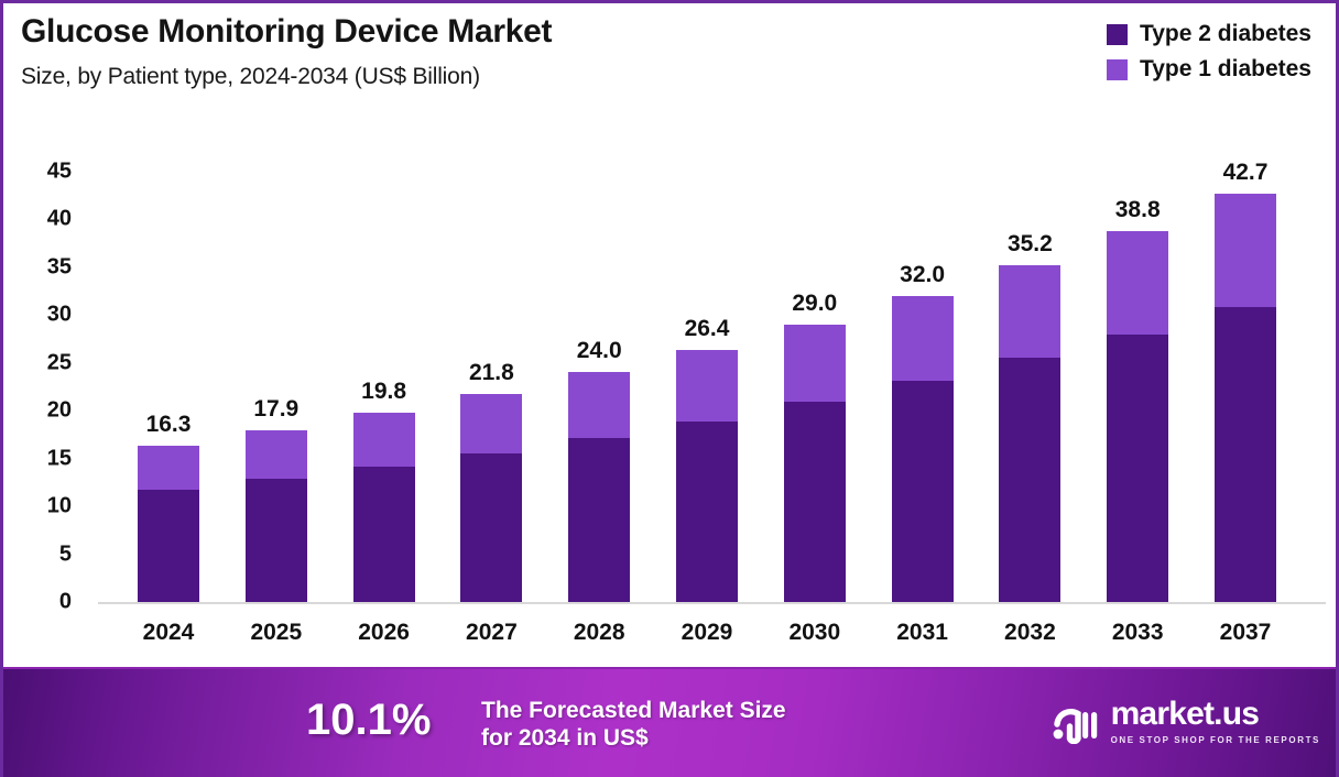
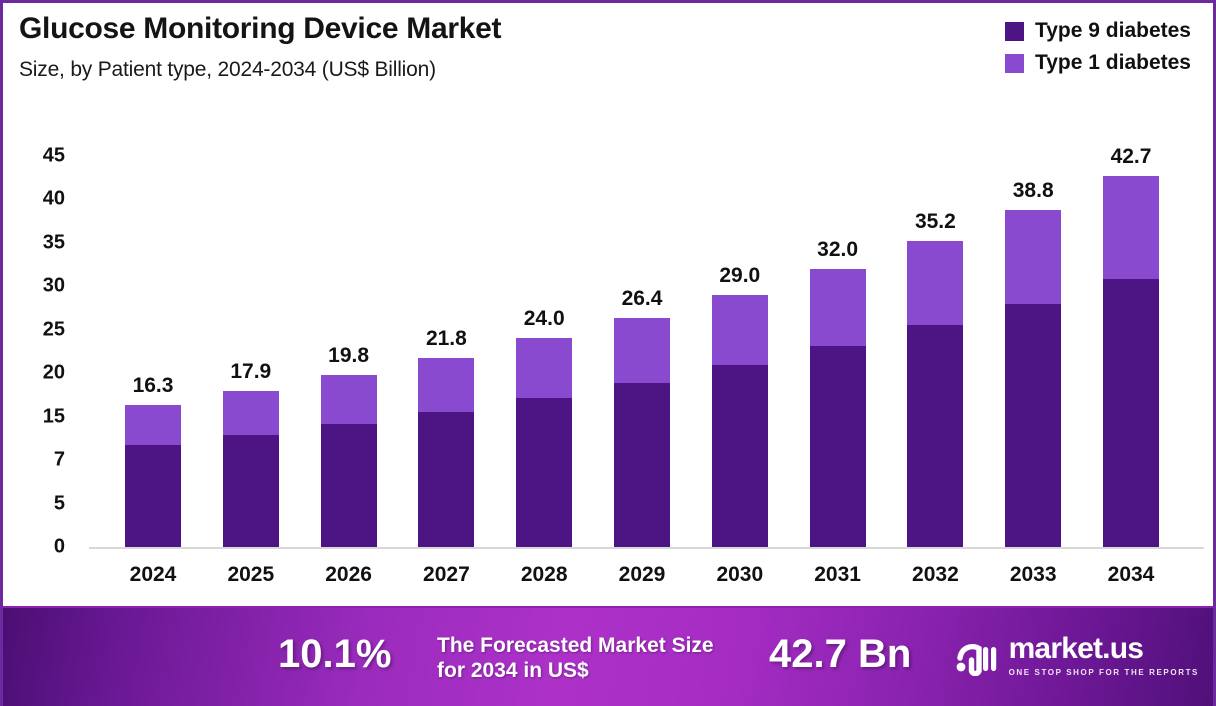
  Glucose Monitoring Device Market
  Size, by Patient type, 2024-2034 (US$ Billion)
- Type 2 diabetes
+ Type 9 diabetes
  Type 1 diabetes
  0
  5
- 10
+ 7
  15
  20
  25
  30
  35
  40
  45
  16.3
  2024
  17.9
  2025
  19.8
  2026
  21.8
  2027
  24.0
  2028
  26.4
  2029
  29.0
  2030
  32.0
  2031
  35.2
  2032
  38.8
  2033
  42.7
- 2037
+ 2034
  10.1%
  The Forecasted Market Size for 2034 in US$
+ 42.7 Bn
  market.us
  ONE STOP SHOP FOR THE REPORTS
